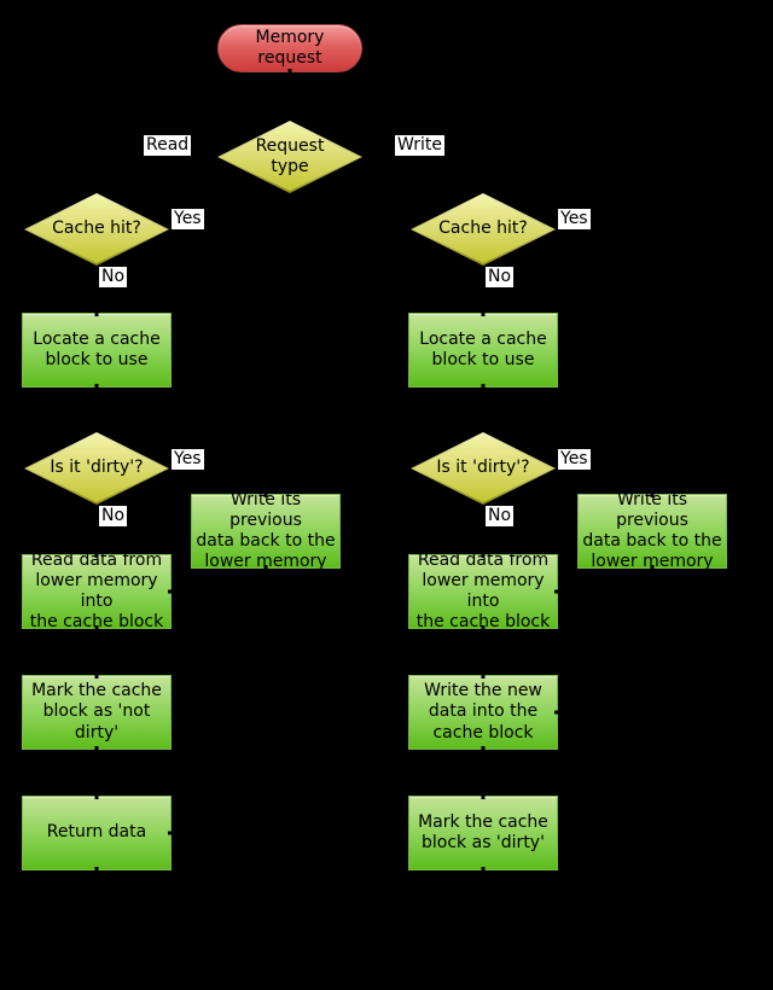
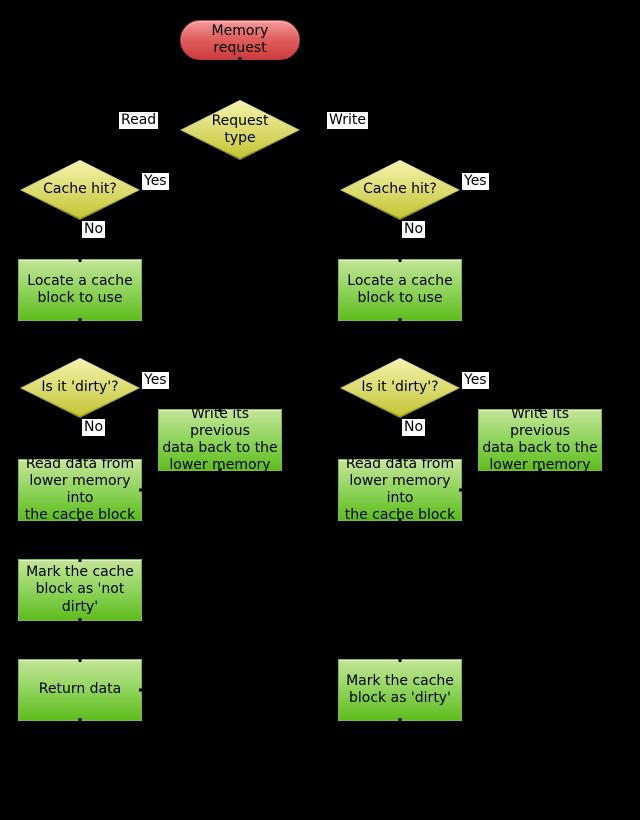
  Memory
  request
  Request
  type
  Read
  Write
  Cache hit?
  Yes
  No
  Cache hit?
  Yes
  No
  Locate a cache
  block to use
  Locate a cache
  block to use
  Is it 'dirty'?
  Yes
  No
  Is it 'dirty'?
  Yes
  No
  Write its previous
  data back to the
  lower memory
  Write its previous
  data back to the
  lower memory
  Read data from
  lower memory into
  the cache block
  Read data from
  lower memory into
  the cache block
  Mark the cache
  block as 'not dirty'
- Write the new
- data into the
- cache block
  Return data
  Mark the cache
  block as 'dirty'
